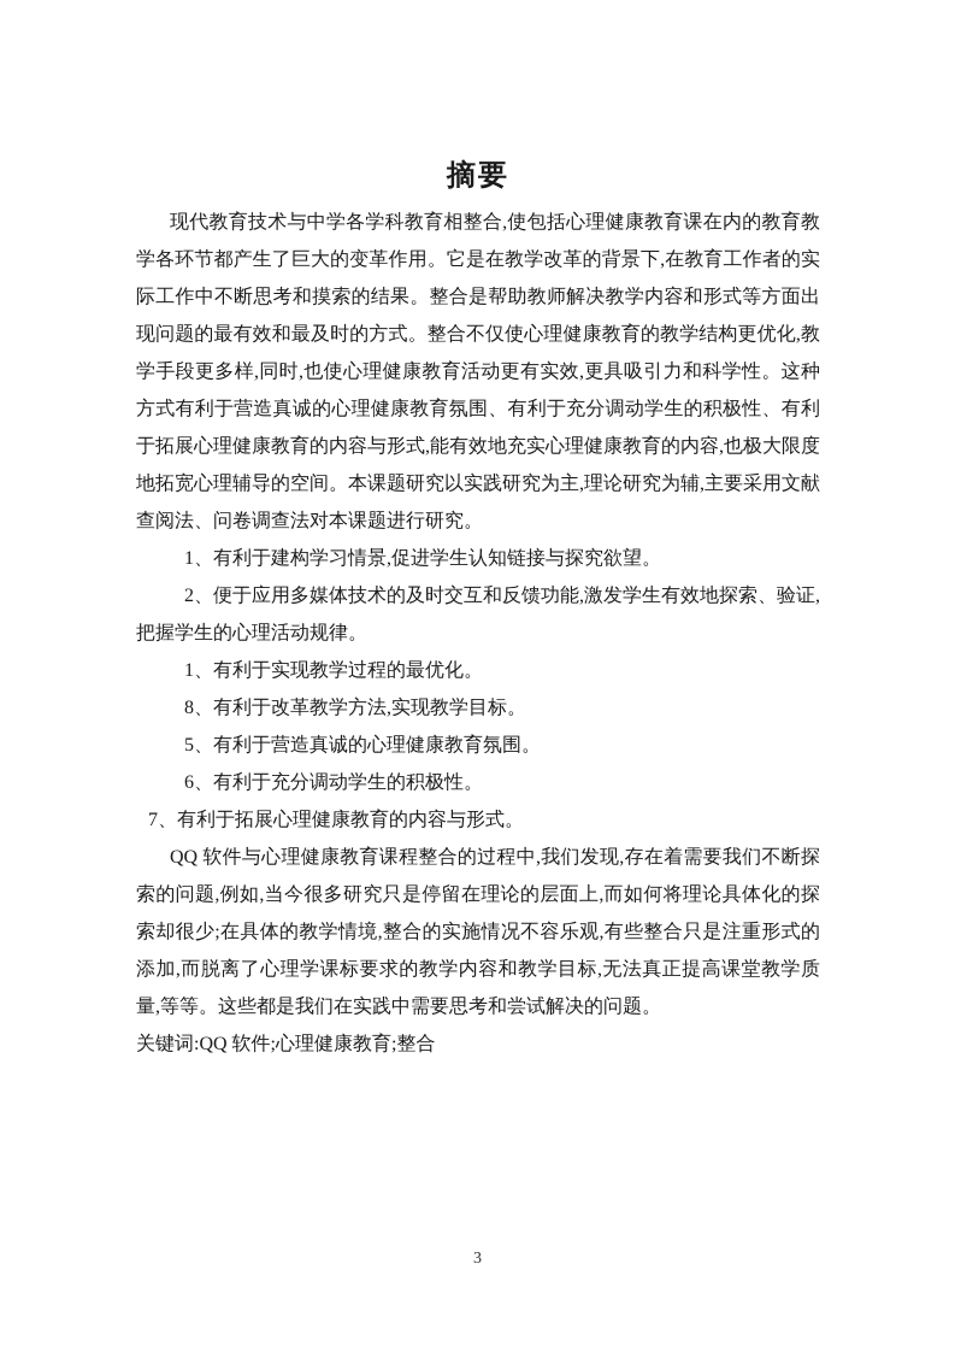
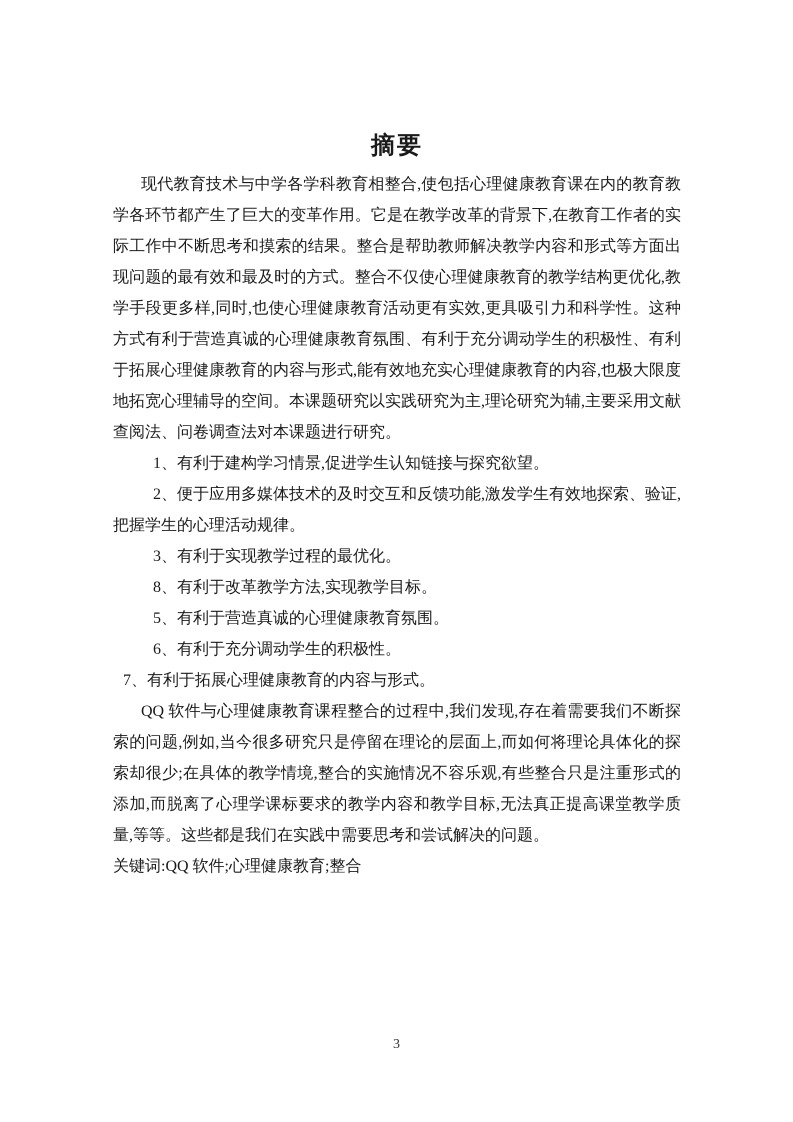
  摘要
  现代教育技术与中学各学科教育相整合,使包括心理健康教育课在内的教育教学各环节都产生了巨大的变革作用。它是在教学改革的背景下,在教育工作者的实际工作中不断思考和摸索的结果。整合是帮助教师解决教学内容和形式等方面出现问题的最有效和最及时的方式。整合不仅使心理健康教育的教学结构更优化,教学手段更多样,同时,也使心理健康教育活动更有实效,更具吸引力和科学性。这种方式有利于营造真诚的心理健康教育氛围、有利于充分调动学生的积极性、有利于拓展心理健康教育的内容与形式,能有效地充实心理健康教育的内容,也极大限度地拓宽心理辅导的空间。本课题研究以实践研究为主,理论研究为辅,主要采用文献查阅法、问卷调查法对本课题进行研究。
  1、有利于建构学习情景,促进学生认知链接与探究欲望。
  2、便于应用多媒体技术的及时交互和反馈功能,激发学生有效地探索、验证,把握学生的心理活动规律。
- 1、有利于实现教学过程的最优化。
+ 3、有利于实现教学过程的最优化。
  8、有利于改革教学方法,实现教学目标。
  5、有利于营造真诚的心理健康教育氛围。
  6、有利于充分调动学生的积极性。
  7、有利于拓展心理健康教育的内容与形式。
  QQ 软件与心理健康教育课程整合的过程中,我们发现,存在着需要我们不断探索的问题,例如,当今很多研究只是停留在理论的层面上,而如何将理论具体化的探索却很少;在具体的教学情境,整合的实施情况不容乐观,有些整合只是注重形式的添加,而脱离了心理学课标要求的教学内容和教学目标,无法真正提高课堂教学质量,等等。这些都是我们在实践中需要思考和尝试解决的问题。
  关键词:QQ 软件;心理健康教育;整合
  3
